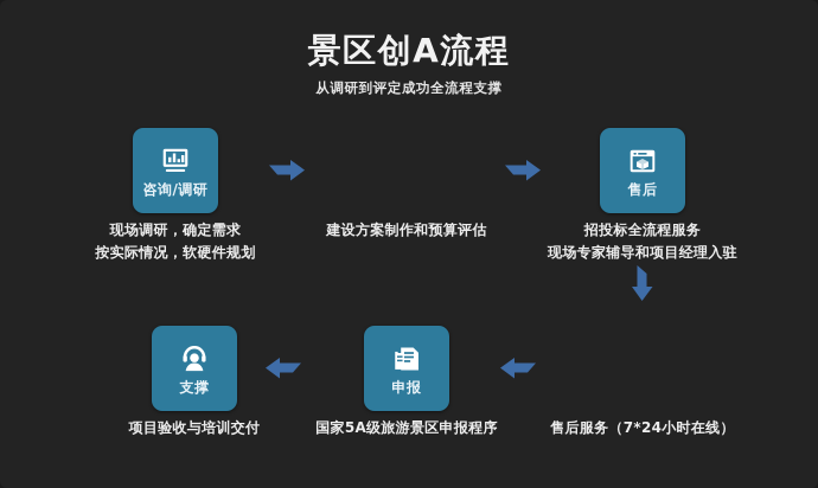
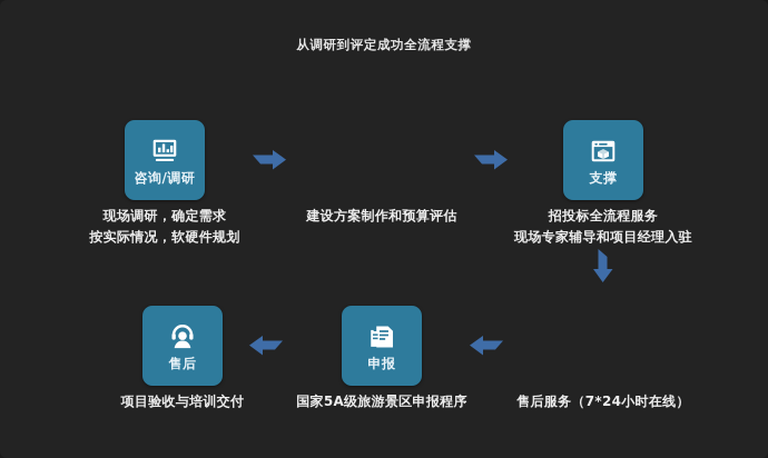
- 景区创A流程
  从调研到评定成功全流程支撑
  咨询/调研
  现场调研，确定需求
  按实际情况，软硬件规划
  建设方案制作和预算评估
- 售后
+ 支撑
  招投标全流程服务
  现场专家辅导和项目经理入驻
  售后服务（7*24小时在线）
  申报
  国家5A级旅游景区申报程序
- 支撑
+ 售后
  项目验收与培训交付
